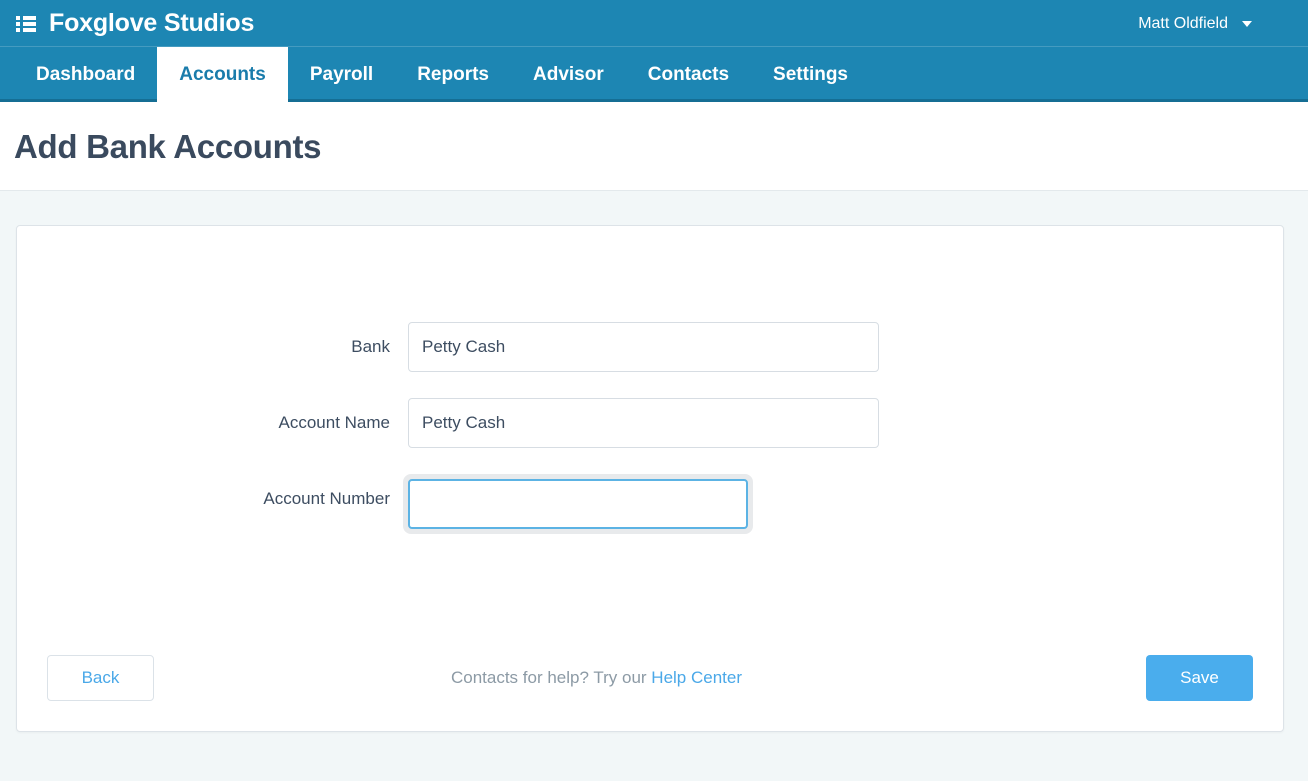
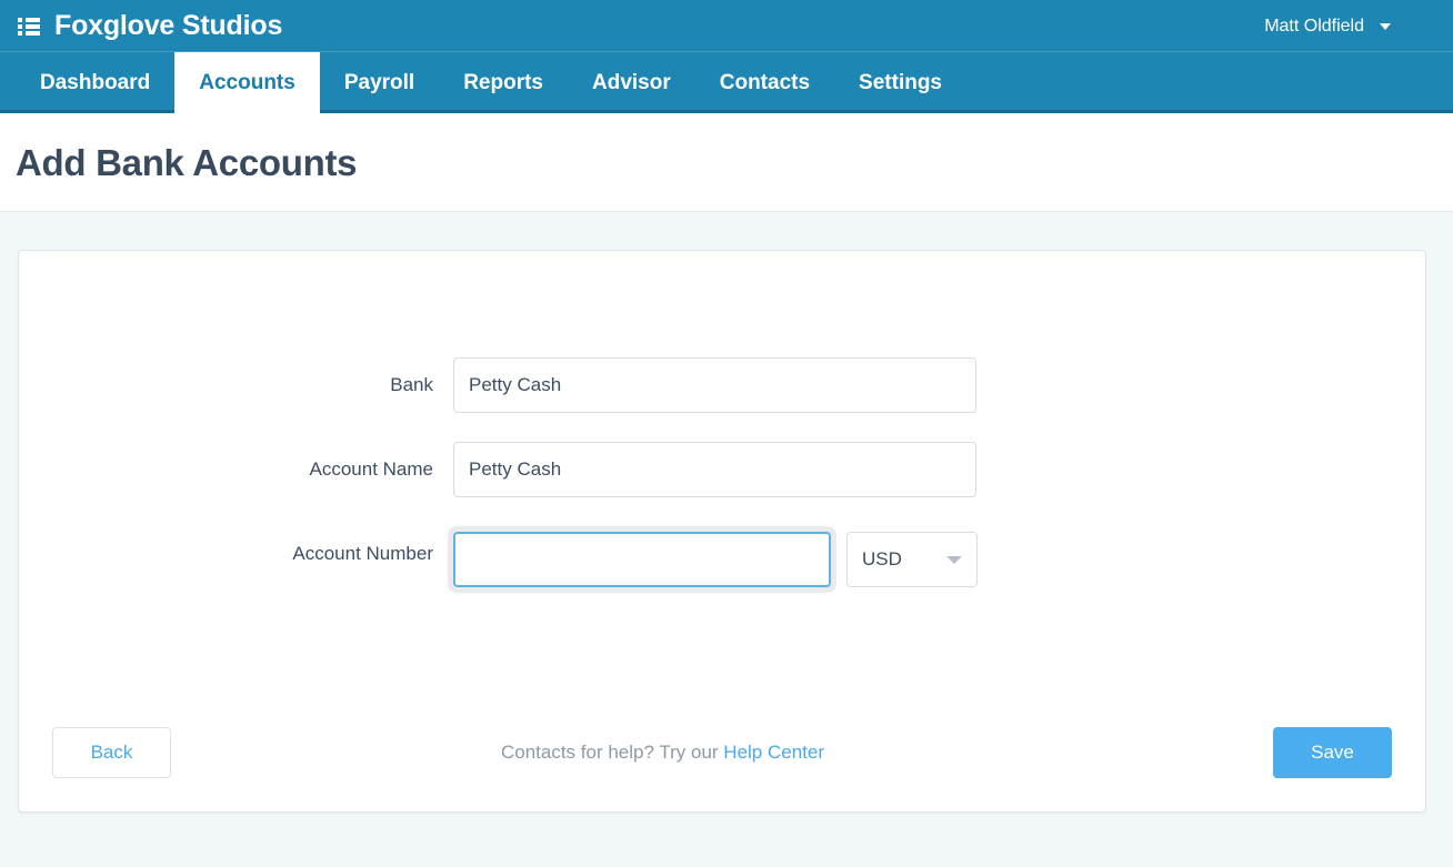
  Foxglove Studios
  Matt Oldfield
  Dashboard
  Accounts
  Payroll
  Reports
  Advisor
  Contacts
  Settings
  Add Bank Accounts
  Bank
  Petty Cash
  Account Name
  Petty Cash
  Account Number
+ USD
  Back
  Contacts for help? Try our Help Center
  Save
